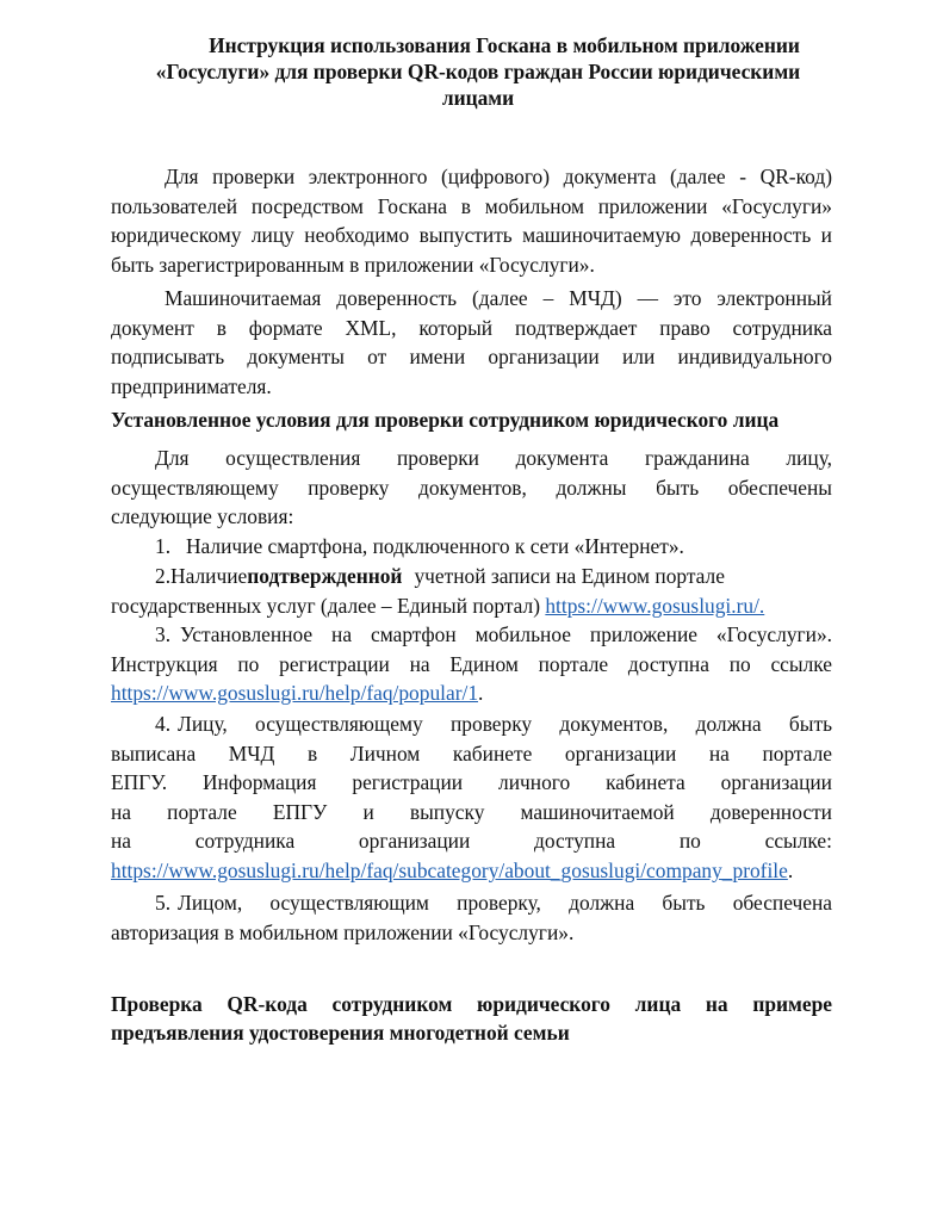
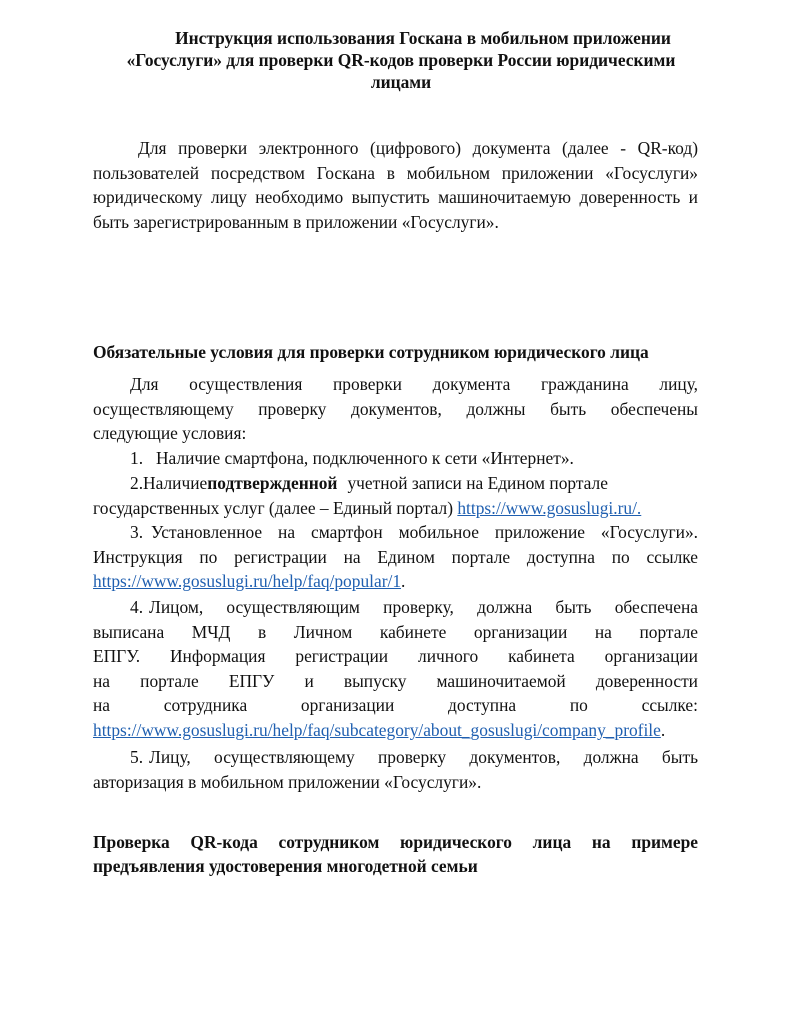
  Инструкция использования Госкана в мобильном приложении
- «Госуслуги» для проверки QR-кодов граждан России юридическими
+ «Госуслуги» для проверки QR-кодов проверки России юридическими
  лицами
  Для проверки электронного (цифрового) документа (далее - QR-код)
  пользователей посредством Госкана в мобильном приложении «Госуслуги»
  юридическому лицу необходимо выпустить машиночитаемую доверенность и
  быть зарегистрированным в приложении «Госуслуги».
- Машиночитаемая доверенность (далее – МЧД) — это электронный
- документ в формате XML, который подтверждает право сотрудника
- подписывать документы от имени организации или индивидуального
- предпринимателя.
- Установленное условия для проверки сотрудником юридического лица
+ Обязательные условия для проверки сотрудником юридического лица
  Для осуществления проверки документа гражданина лицу,
  осуществляющему проверку документов, должны быть обеспечены
  следующие условия:
  1.
  Наличие смартфона, подключенного к сети «Интернет».
  2.
  Наличие
  подтвержденной
  учетной записи на Едином портале
  государственных услуг (далее – Единый портал)
  https://www.gosuslugi.ru/.
  3.
  Установленное на смартфон мобильное приложение «Госуслуги».
  Инструкция по регистрации на Едином портале доступна по ссылке
  https://www.gosuslugi.ru/help/faq/popular/1
  .
  4.
- Лицу, осуществляющему проверку документов, должна быть
+ Лицом, осуществляющим проверку, должна быть обеспечена
  выписана МЧД в Личном кабинете организации на портале
  ЕПГУ. Информация регистрации личного кабинета организации
  на портале ЕПГУ и выпуску машиночитаемой доверенности
  на сотрудника организации доступна по ссылке:
  https://www.gosuslugi.ru/help/faq/subcategory/about_gosuslugi/company_profile
  .
  5.
- Лицом, осуществляющим проверку, должна быть обеспечена
+ Лицу, осуществляющему проверку документов, должна быть
  авторизация в мобильном приложении «Госуслуги».
  Проверка QR-кода сотрудником юридического лица на примере
  предъявления удостоверения многодетной семьи
